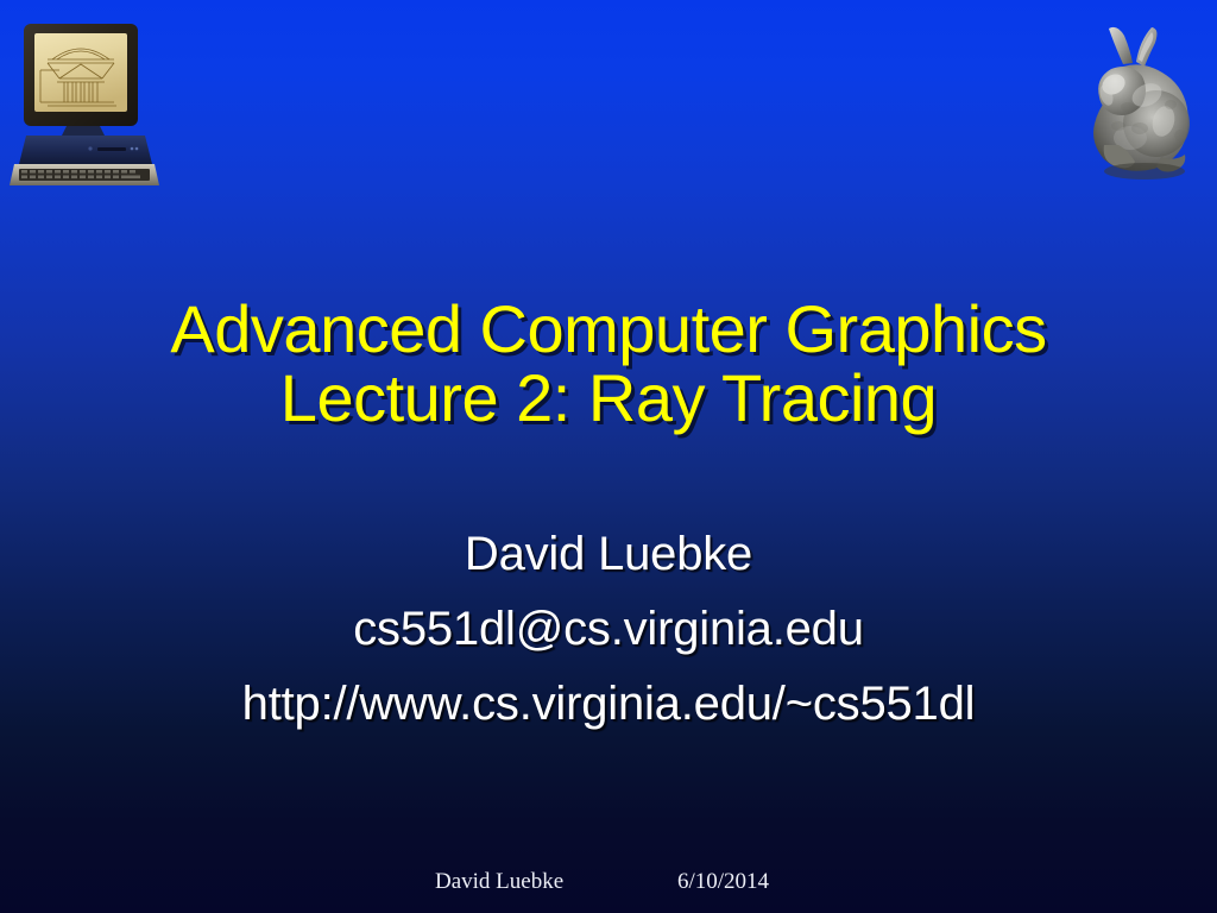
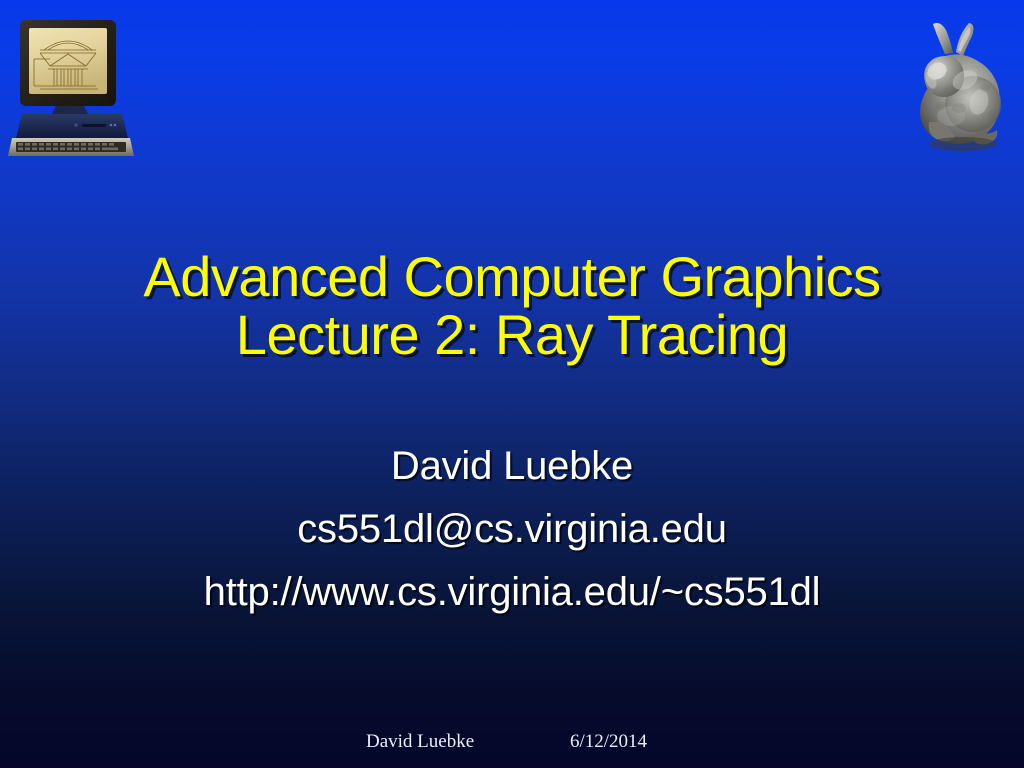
  Advanced Computer Graphics
  Lecture 2: Ray Tracing
  David Luebke
  cs551dl@cs.virginia.edu
  http://www.cs.virginia.edu/~cs551dl
  David Luebke
- 6/10/2014
+ 6/12/2014
